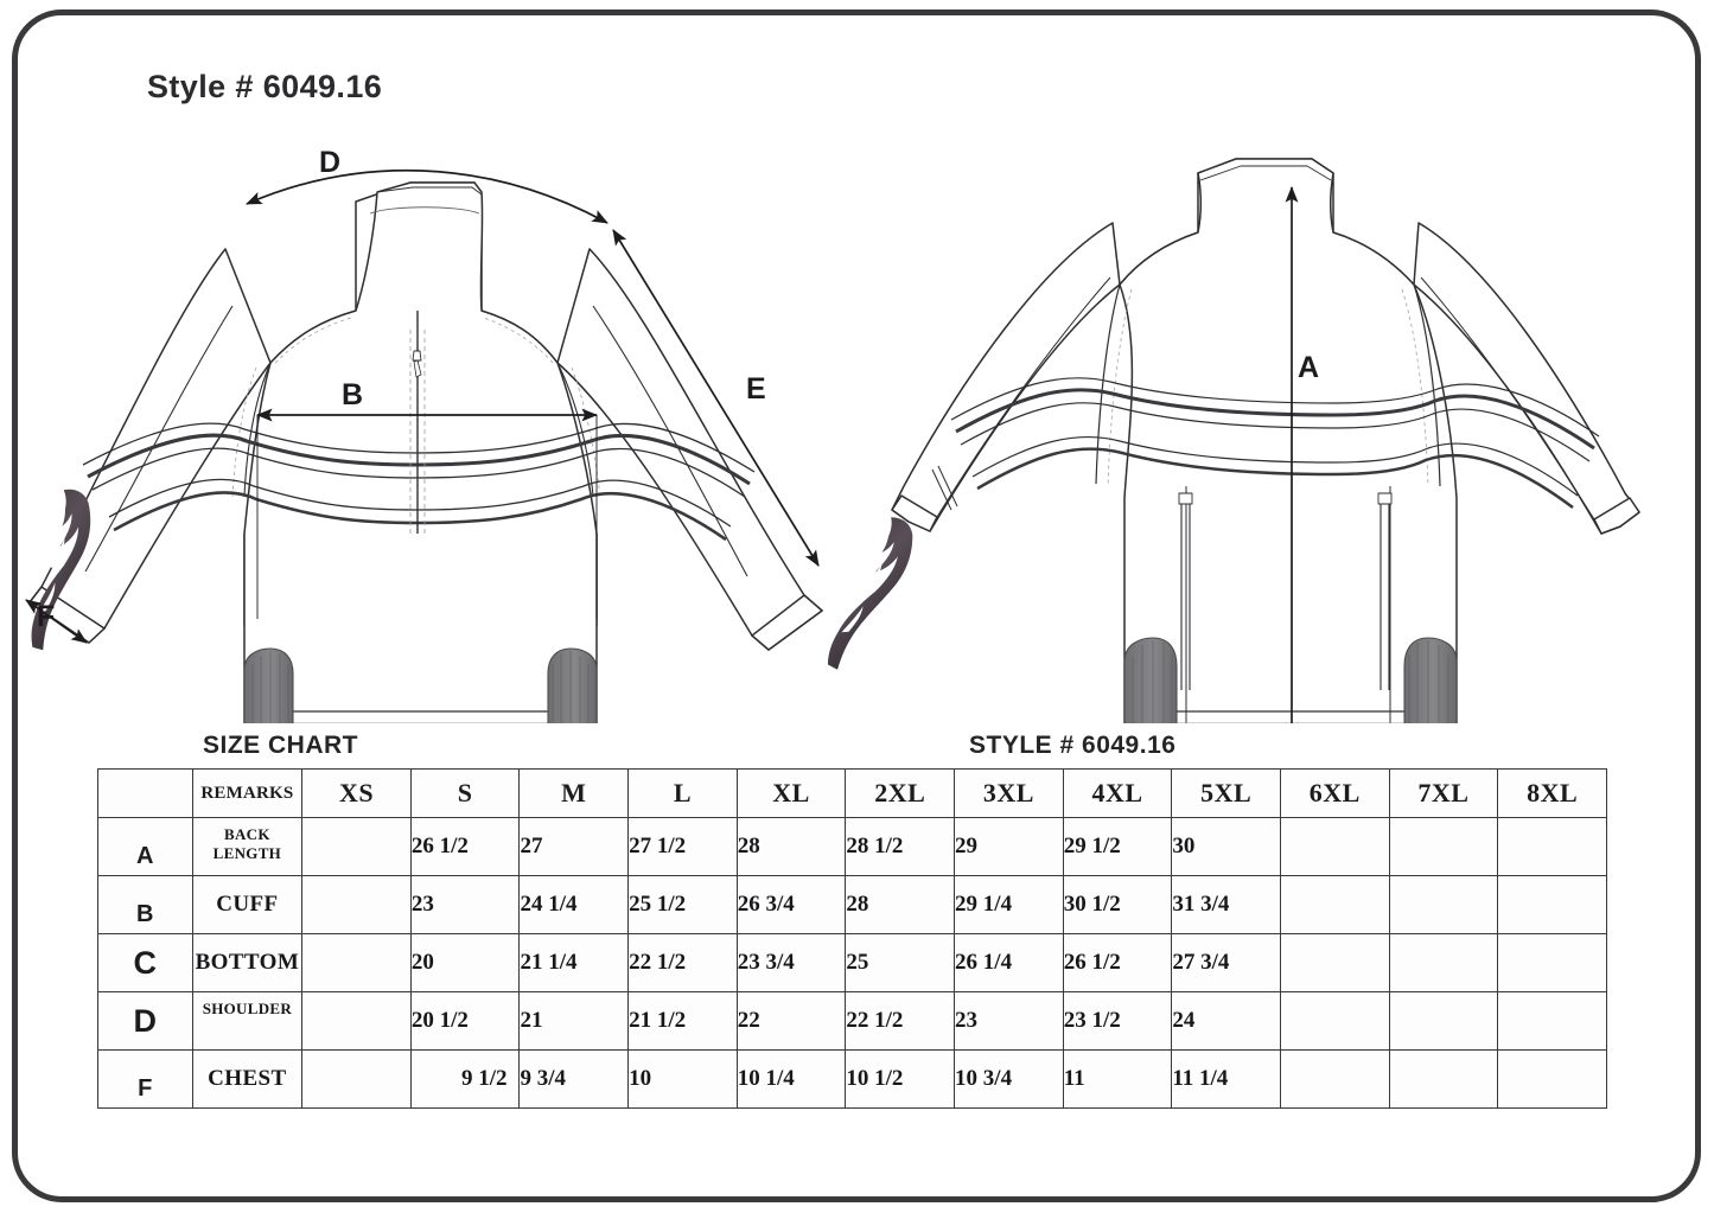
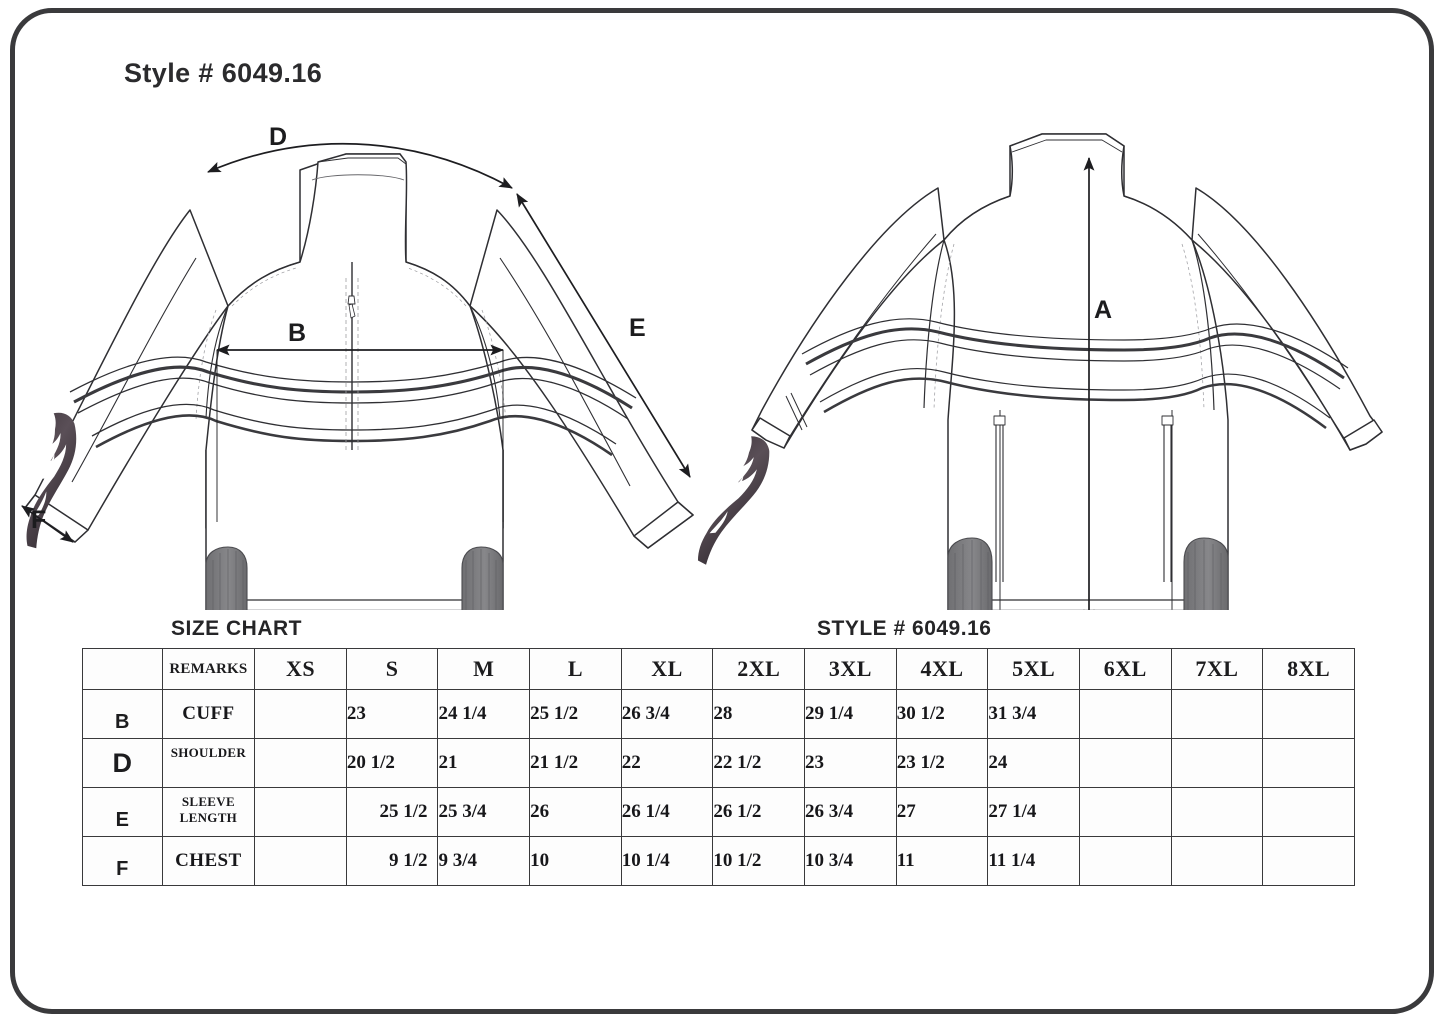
  Style # 6049.16
  D
  B
  E
  F
  A
  SIZE CHART
  STYLE # 6049.16
  	REMARKS	XS	S	M	L	XL	2XL	3XL	4XL	5XL	6XL	7XL	8XL
- A	BACK LENGTH		26 1/2	27	27 1/2	28	28 1/2	29	29 1/2	30
  B	CUFF		23	24 1/4	25 1/2	26 3/4	28	29 1/4	30 1/2	31 3/4
- C	BOTTOM		20	21 1/4	22 1/2	23 3/4	25	26 1/4	26 1/2	27 3/4
  D	SHOULDER		20 1/2	21	21 1/2	22	22 1/2	23	23 1/2	24
+ E	SLEEVE LENGTH		25 1/2	25 3/4	26	26 1/4	26 1/2	26 3/4	27	27 1/4
  F	CHEST		9 1/2	9 3/4	10	10 1/4	10 1/2	10 3/4	11	11 1/4
